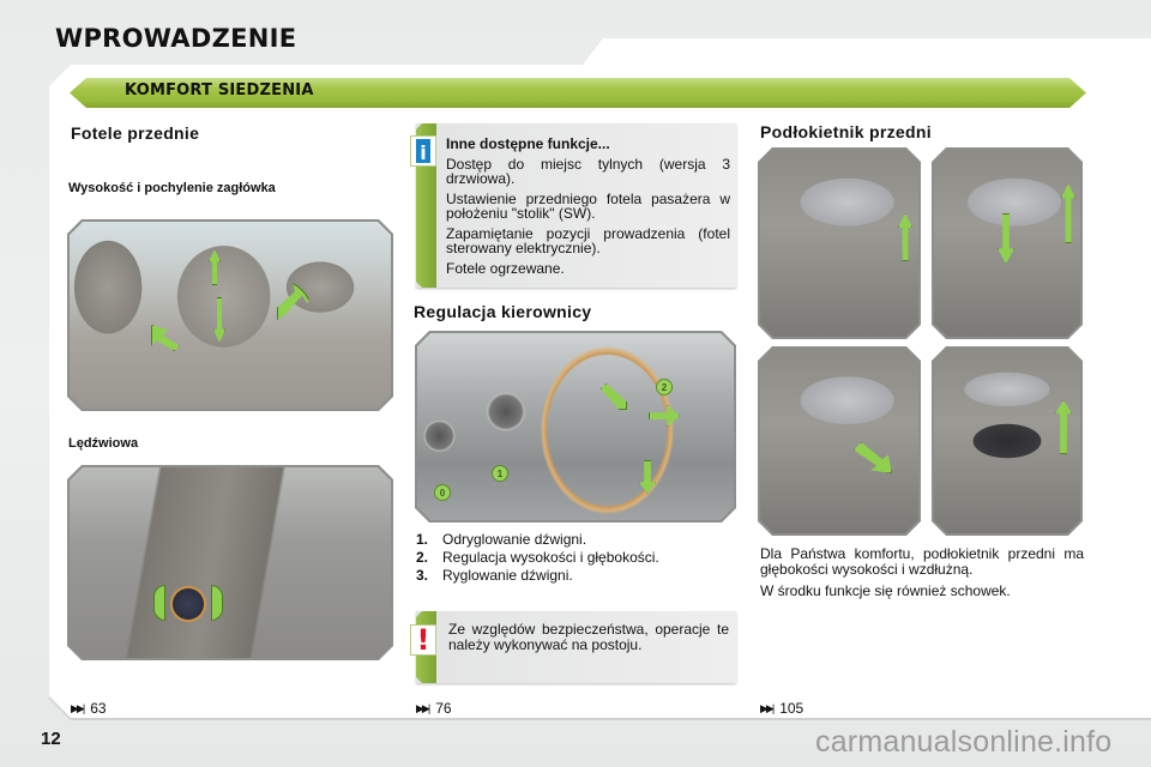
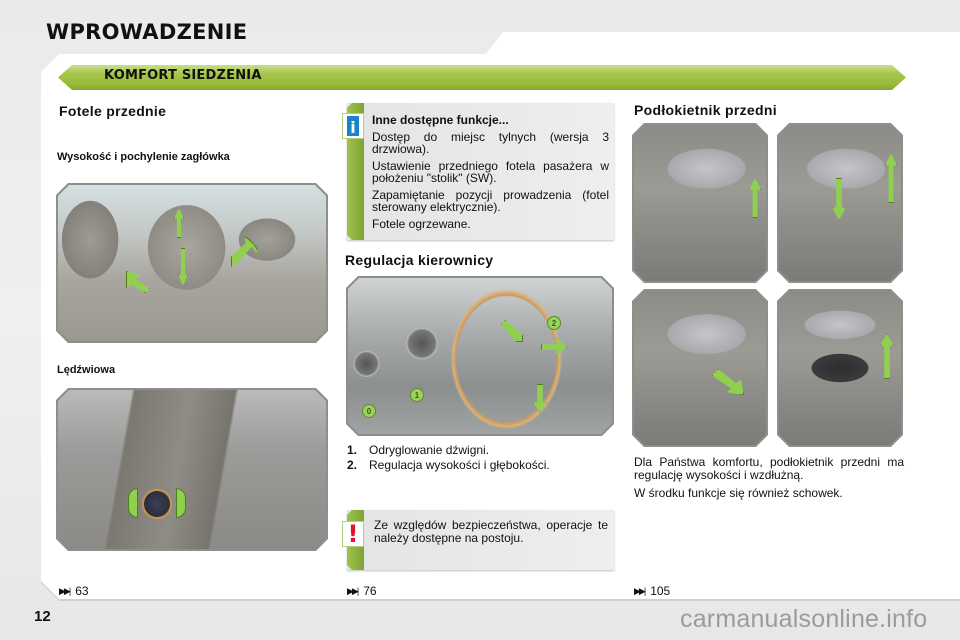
  WPROWADZENIE
  KOMFORT SIEDZENIA
  Fotele przednie
  Wysokość i pochylenie zagłówka
  Lędźwiowa
  ▶▶|
  63
  i
  Inne dostępne funkcje...
  Dostęp do miejsc tylnych (wersja 3 drzwiowa).
  Ustawienie przedniego fotela pasażera w położeniu "stolik" (SW).
  Zapamiętanie pozycji prowadzenia (fotel sterowany elektrycznie).
  Fotele ogrzewane.
  Regulacja kierownicy
  0
  1
  2
  1. Odryglowanie dźwigni.
  2. Regulacja wysokości i głębokości.
- 3. Ryglowanie dźwigni.
  !
- Ze względów bezpieczeństwa, operacje te należy wykonywać na postoju.
+ Ze względów bezpieczeństwa, operacje te należy dostępne na postoju.
  ▶▶|
  76
  Podłokietnik przedni
- Dla Państwa komfortu, podłokietnik przedni ma głębokości wysokości i wzdłużną.
+ Dla Państwa komfortu, podłokietnik przedni ma regulację wysokości i wzdłużną.
  W środku funkcje się również schowek.
  ▶▶|
  105
  12
  carmanualsonline.info
